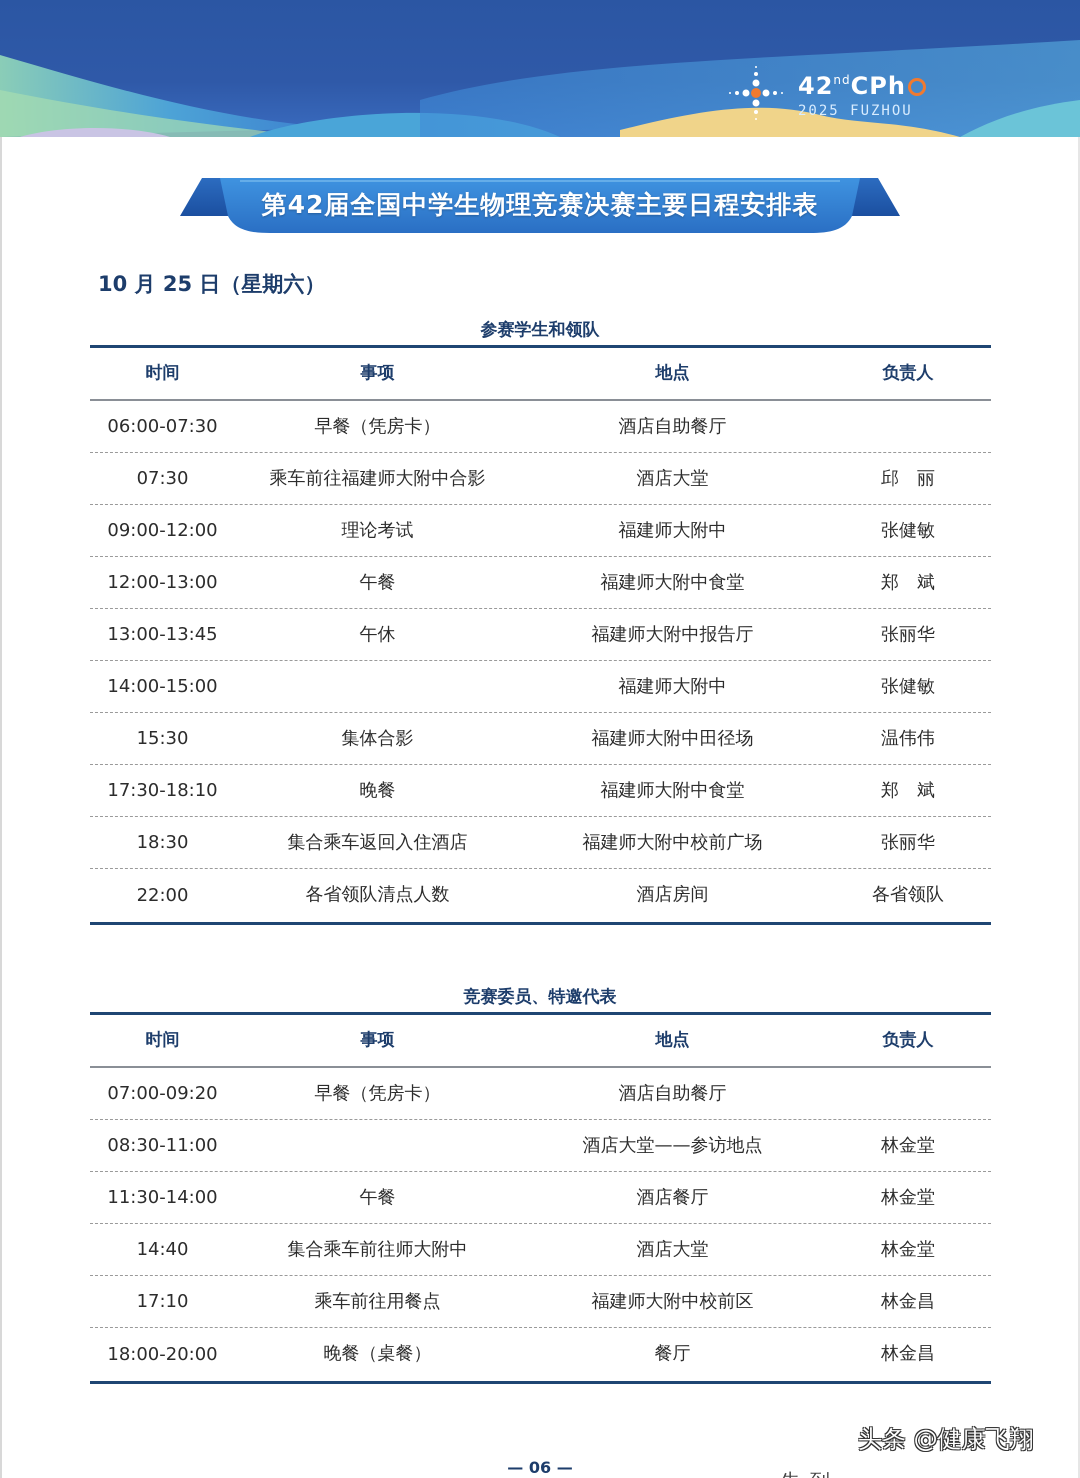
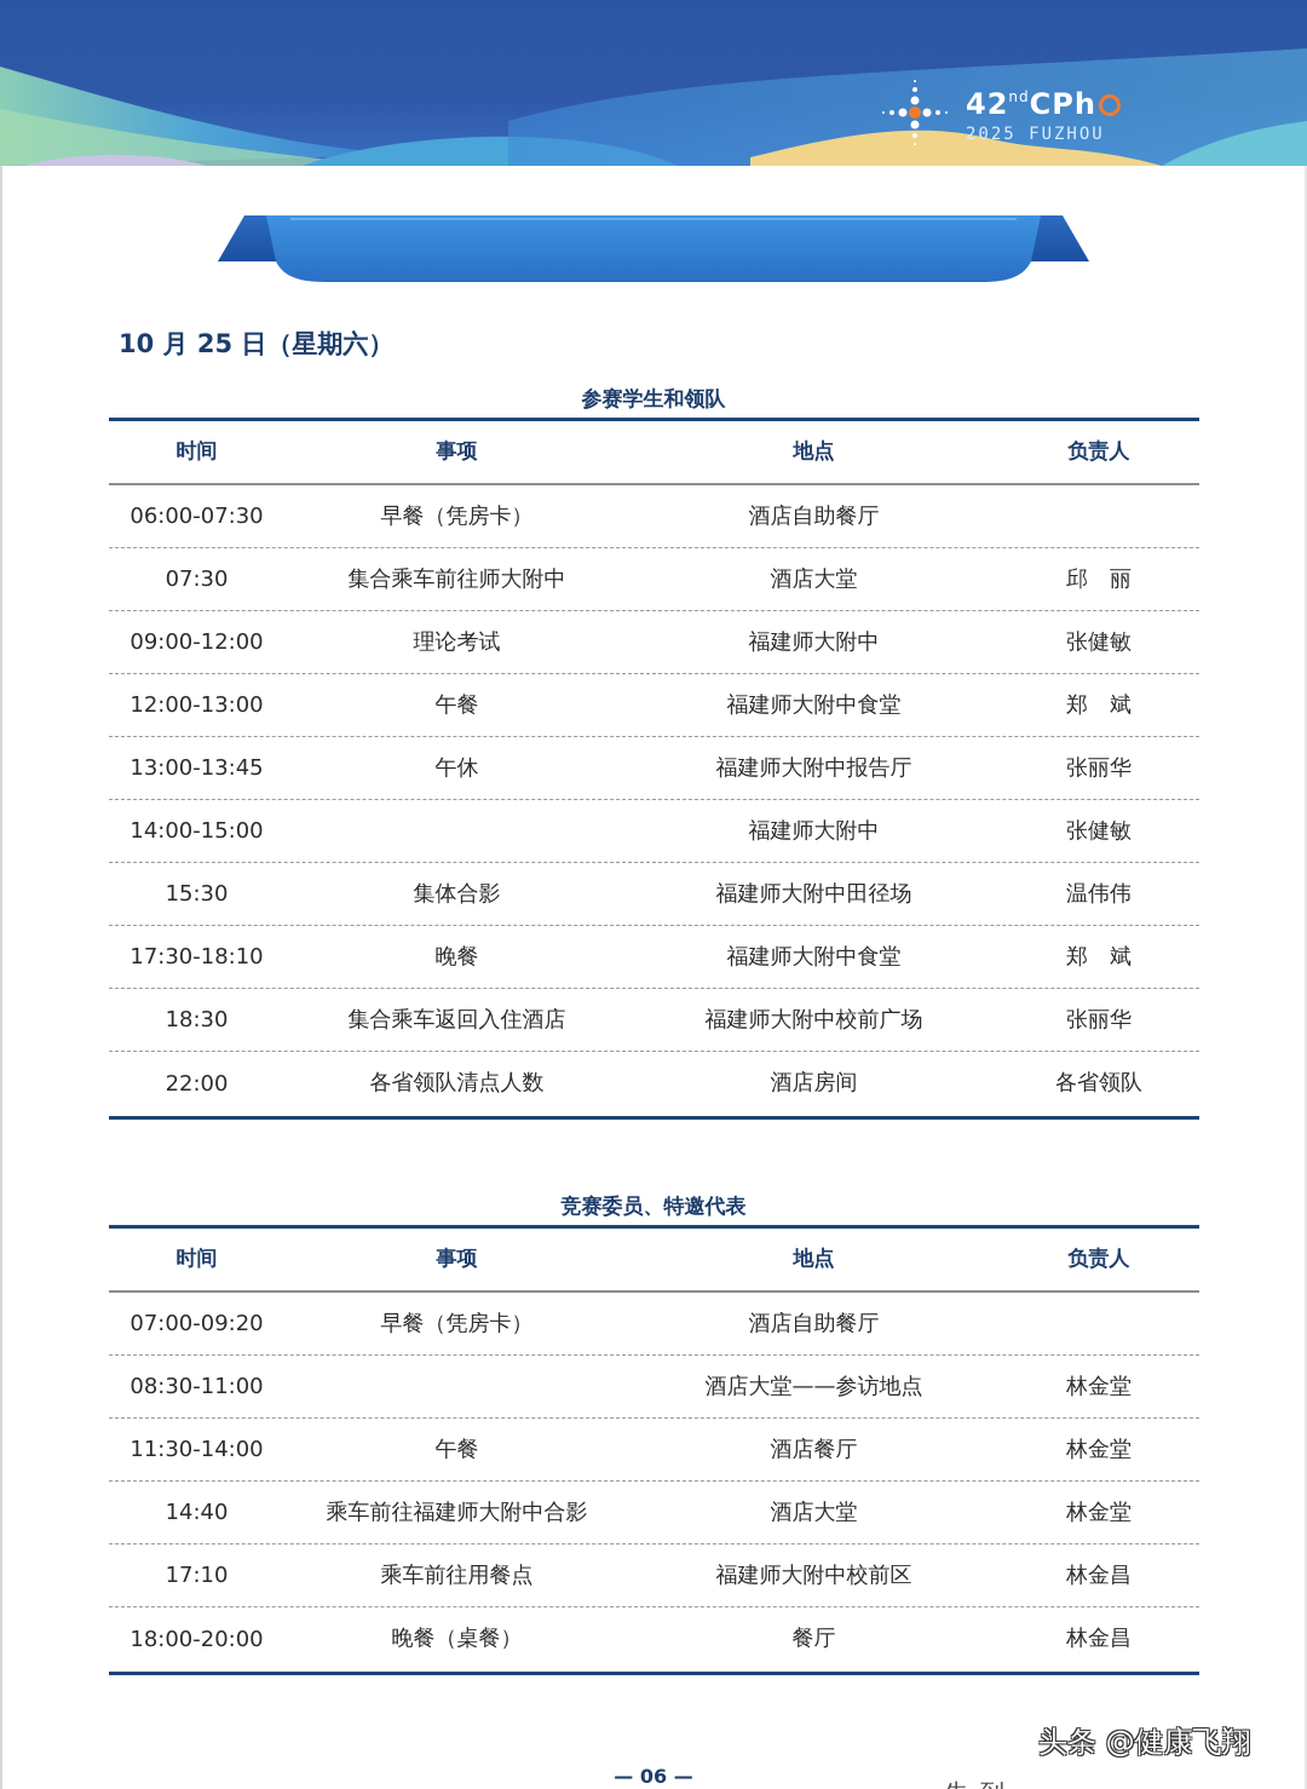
  42ndCPh
  2025 FUZHOU
- 第42届全国中学生物理竞赛决赛主要日程安排表
  10 月 25 日（星期六）
  参赛学生和领队
  时间
  事项
  地点
  负责人
  06:00-07:30
  早餐（凭房卡）
  酒店自助餐厅
  07:30
- 乘车前往福建师大附中合影
+ 集合乘车前往师大附中
  酒店大堂
  邱 丽
  09:00-12:00
  理论考试
  福建师大附中
  张健敏
  12:00-13:00
  午餐
  福建师大附中食堂
  郑 斌
  13:00-13:45
  午休
  福建师大附中报告厅
  张丽华
  14:00-15:00
  福建师大附中
  张健敏
  15:30
  集体合影
  福建师大附中田径场
  温伟伟
  17:30-18:10
  晚餐
  福建师大附中食堂
  郑 斌
  18:30
  集合乘车返回入住酒店
  福建师大附中校前广场
  张丽华
  22:00
  各省领队清点人数
  酒店房间
  各省领队
  竞赛委员、特邀代表
  时间
  事项
  地点
  负责人
  07:00-09:20
  早餐（凭房卡）
  酒店自助餐厅
  08:30-11:00
  酒店大堂——参访地点
  林金堂
  11:30-14:00
  午餐
  酒店餐厅
  林金堂
  14:40
- 集合乘车前往师大附中
+ 乘车前往福建师大附中合影
  酒店大堂
  林金堂
  17:10
  乘车前往用餐点
  福建师大附中校前区
  林金昌
  18:00-20:00
  晚餐（桌餐）
  餐厅
  林金昌
  头条 @健康飞翔
  — 06 —
